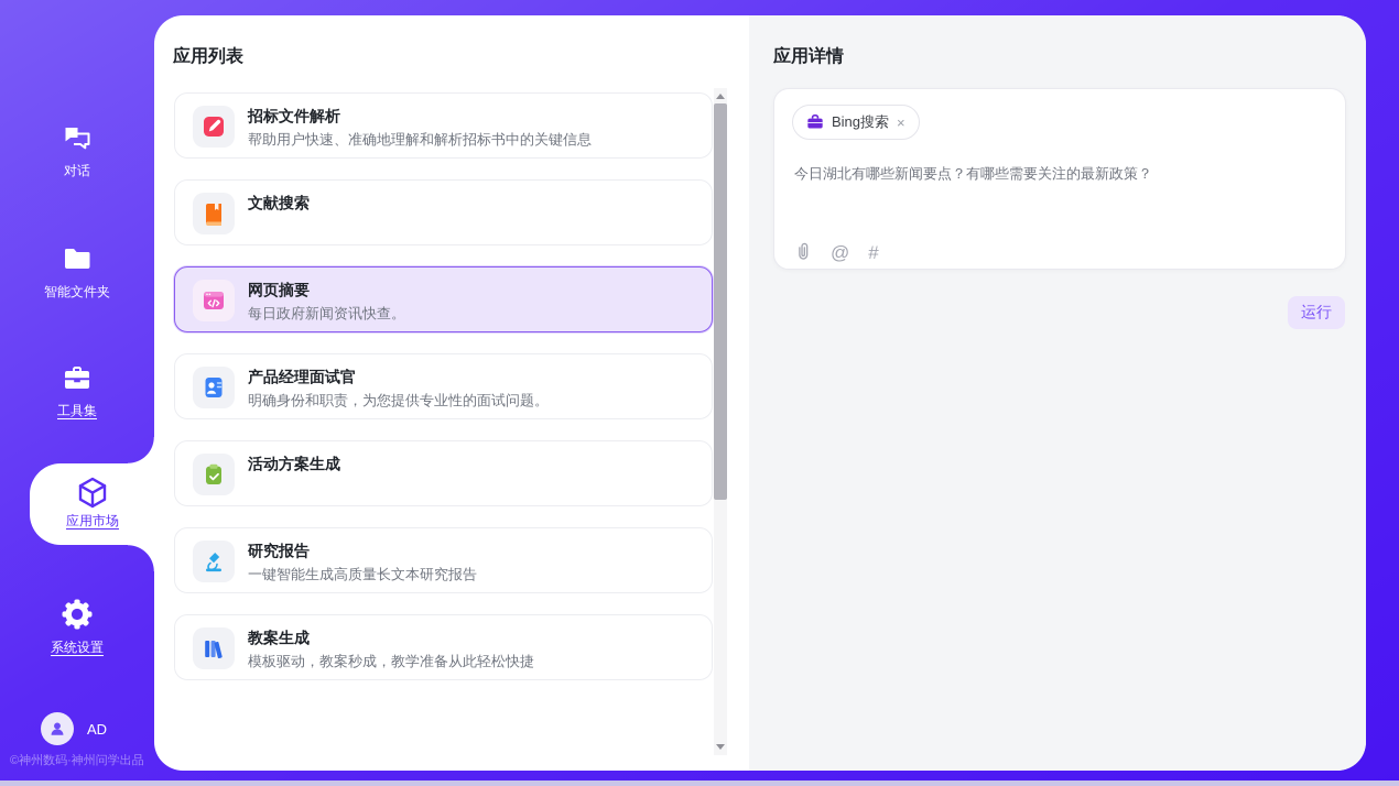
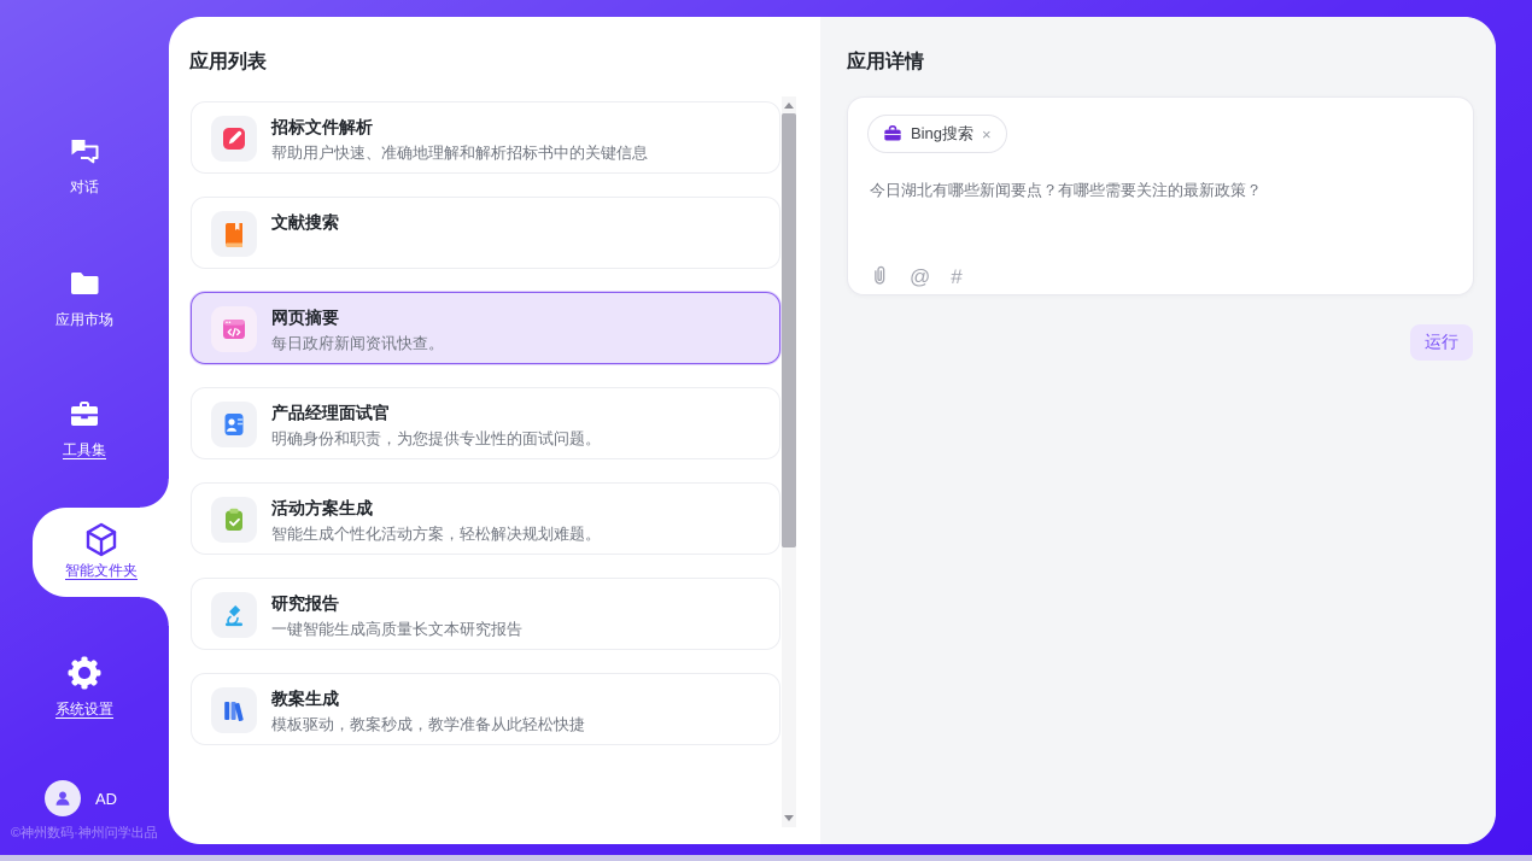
  对话
- 智能文件夹
+ 应用市场
  工具集
- 应用市场
+ 智能文件夹
  系统设置
  AD
  ©神州数码·神州问学出品
  应用列表
  招标文件解析
  帮助用户快速、准确地理解和解析招标书中的关键信息
  文献搜索
  网页摘要
  每日政府新闻资讯快查。
  产品经理面试官
  明确身份和职责，为您提供专业性的面试问题。
  活动方案生成
+ 智能生成个性化活动方案，轻松解决规划难题。
  研究报告
  一键智能生成高质量长文本研究报告
  教案生成
  模板驱动，教案秒成，教学准备从此轻松快捷
  应用详情
  Bing搜索
  ×
  今日湖北有哪些新闻要点？有哪些需要关注的最新政策？
  @
  #
  运行
